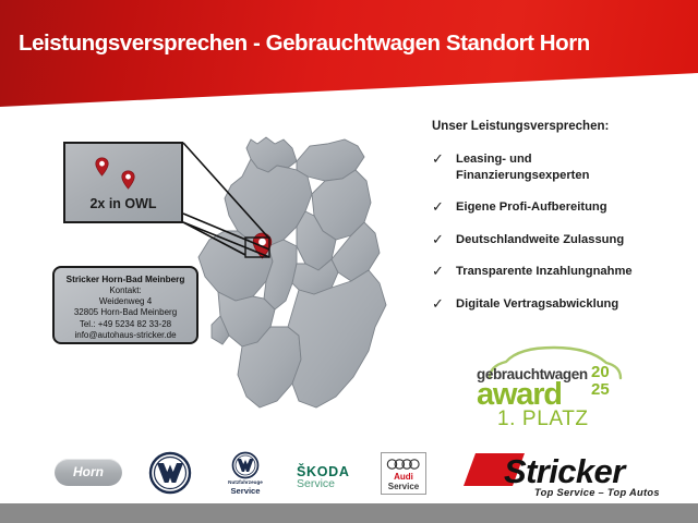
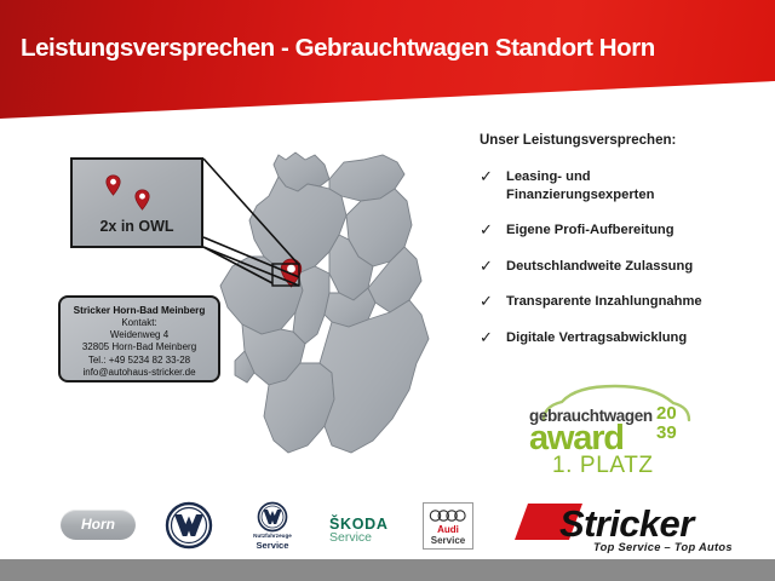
  Leistungsversprechen - Gebrauchtwagen Standort Horn
  2x in OWL
  Stricker Horn-Bad Meinberg
  Kontakt:
  Weidenweg 4
  32805 Horn-Bad Meinberg
  Tel.: +49 5234 82 33-28
  info@autohaus-stricker.de
  Unser Leistungsversprechen:
  ✓
  Leasing- und
  Finanzierungsexperten
  ✓
  Eigene Profi-Aufbereitung
  ✓
  Deutschlandweite Zulassung
  ✓
  Transparente Inzahlungnahme
  ✓
  Digitale Vertragsabwicklung
  gebrauchtwagen
  award
  20
- 25
+ 39
  1. PLATZ
  Horn
  Service
  ŠKODA
  Service
  Audi
  Service
  Stricker
  Top Service – Top Autos
